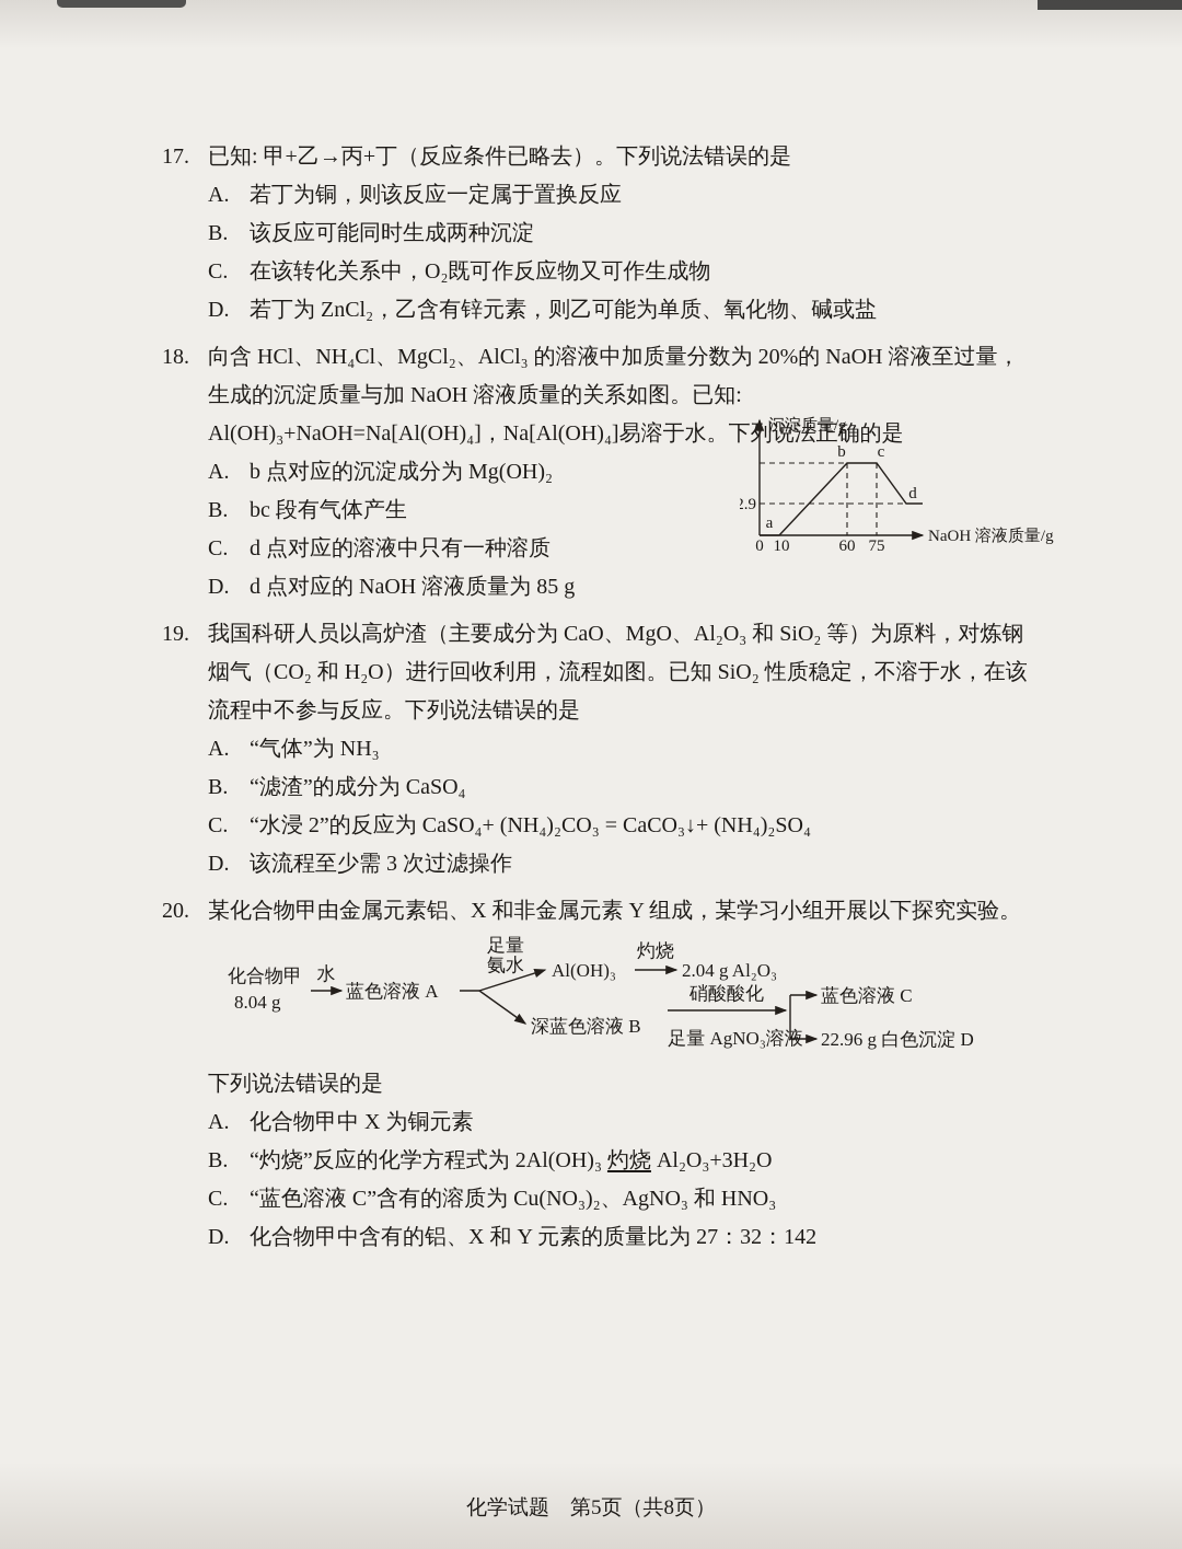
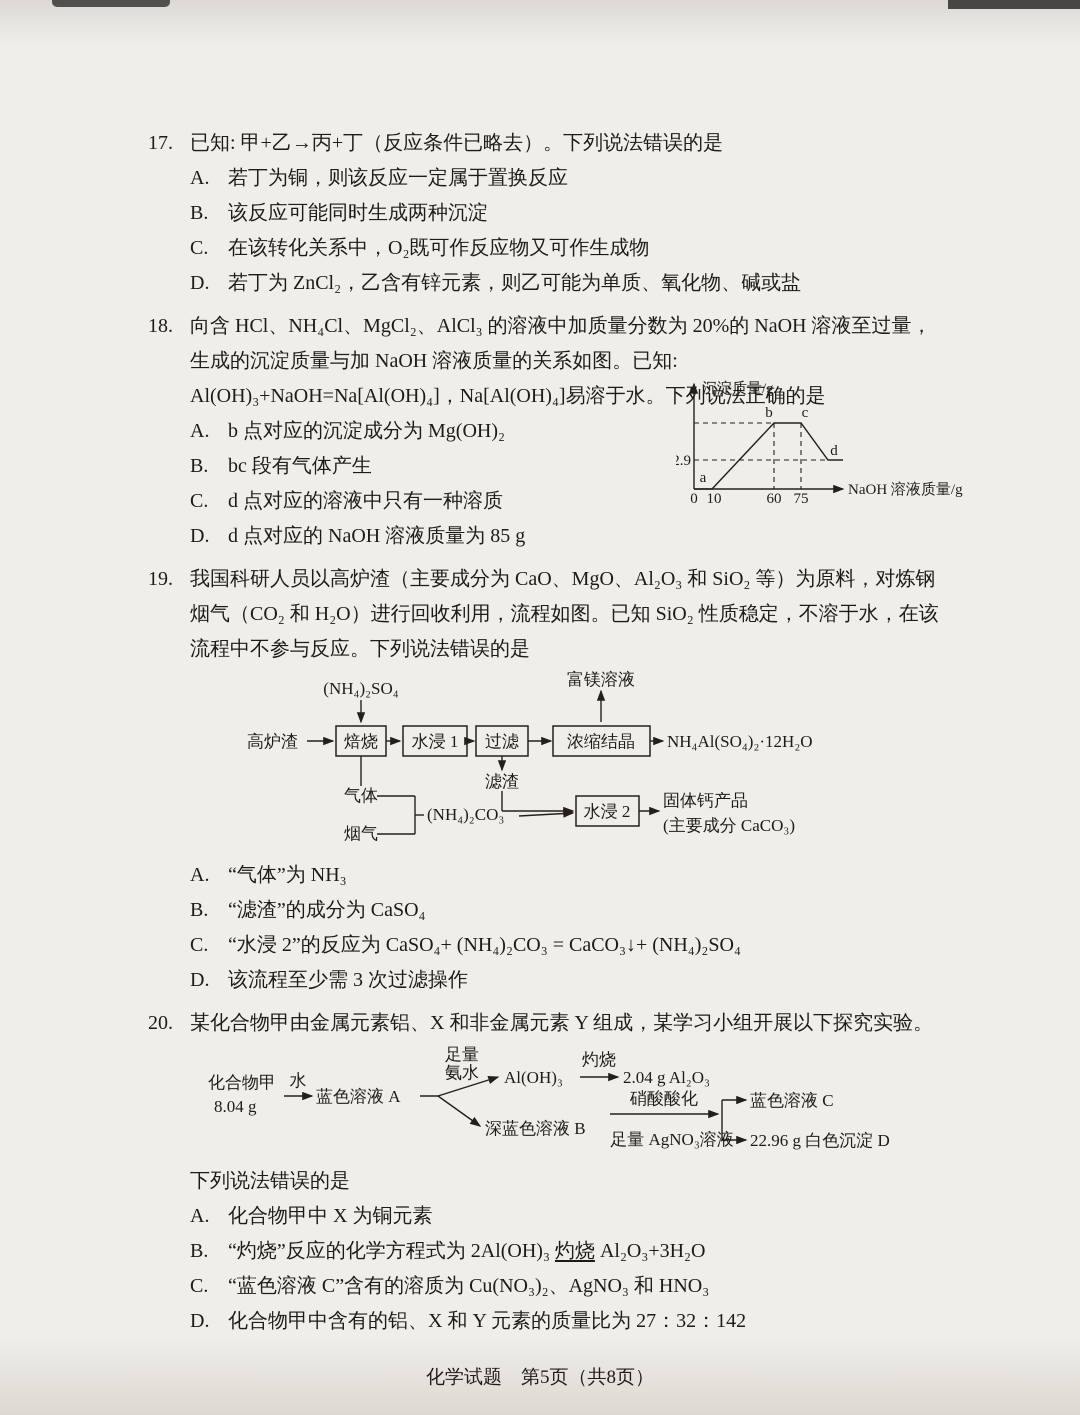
  17.
  已知: 甲+乙→丙+丁（反应条件已略去）。下列说法错误的是
  A.
  若丁为铜，则该反应一定属于置换反应
  B.
  该反应可能同时生成两种沉淀
  C.
  在该转化关系中，O₂既可作反应物又可作生成物
  D.
  若丁为 ZnCl₂，乙含有锌元素，则乙可能为单质、氧化物、碱或盐
  18.
  向含 HCl、NH₄Cl、MgCl₂、AlCl₃ 的溶液中加质量分数为 20%的 NaOH 溶液至过量，生成的沉淀质量与加 NaOH 溶液质量的关系如图。已知: Al(OH)₃+NaOH=Na[Al(OH)₄]，Na[Al(OH)₄]易溶于水。下列说法正确的是
  A.
  b 点对应的沉淀成分为 Mg(OH)₂
  B.
  bc 段有气体产生
  C.
  d 点对应的溶液中只有一种溶质
  D.
  d 点对应的 NaOH 溶液质量为 85 g
  沉淀质量/g
  NaOH 溶液质量/g
  2.9
  0
  10
  60
  75
  a
  b
  c
  d
  19.
  我国科研人员以高炉渣（主要成分为 CaO、MgO、Al₂O₃ 和 SiO₂ 等）为原料，对炼钢烟气（CO₂ 和 H₂O）进行回收利用，流程如图。已知 SiO₂ 性质稳定，不溶于水，在该流程中不参与反应。下列说法错误的是
+ (NH₄)₂SO₄
+ 富镁溶液
+ 高炉渣
+ 焙烧
+ 水浸 1
+ 过滤
+ 浓缩结晶
+ NH₄Al(SO₄)₂·12H₂O
+ 滤渣
+ 水浸 2
+ 固体钙产品
+ (主要成分 CaCO₃)
+ 气体
+ 烟气
+ (NH₄)₂CO₃
  A.
  “气体”为 NH₃
  B.
  “滤渣”的成分为 CaSO₄
  C.
  “水浸 2”的反应为 CaSO₄+ (NH₄)₂CO₃ = CaCO₃↓+ (NH₄)₂SO₄
  D.
  该流程至少需 3 次过滤操作
  20.
  某化合物甲由金属元素铝、X 和非金属元素 Y 组成，某学习小组开展以下探究实验。
  化合物甲
  8.04 g
  水
  蓝色溶液 A
  足量
  氨水
  Al(OH)₃
  灼烧
  2.04 g Al₂O₃
  深蓝色溶液 B
  硝酸酸化
  足量 AgNO₃溶液
  蓝色溶液 C
  22.96 g 白色沉淀 D
  下列说法错误的是
  A.
  化合物甲中 X 为铜元素
  B.
  “灼烧”反应的化学方程式为 2Al(OH)₃ 灼烧 Al₂O₃+3H₂O
  C.
  “蓝色溶液 C”含有的溶质为 Cu(NO₃)₂、AgNO₃ 和 HNO₃
  D.
  化合物甲中含有的铝、X 和 Y 元素的质量比为 27：32：142
  化学试题 第5页（共8页）
